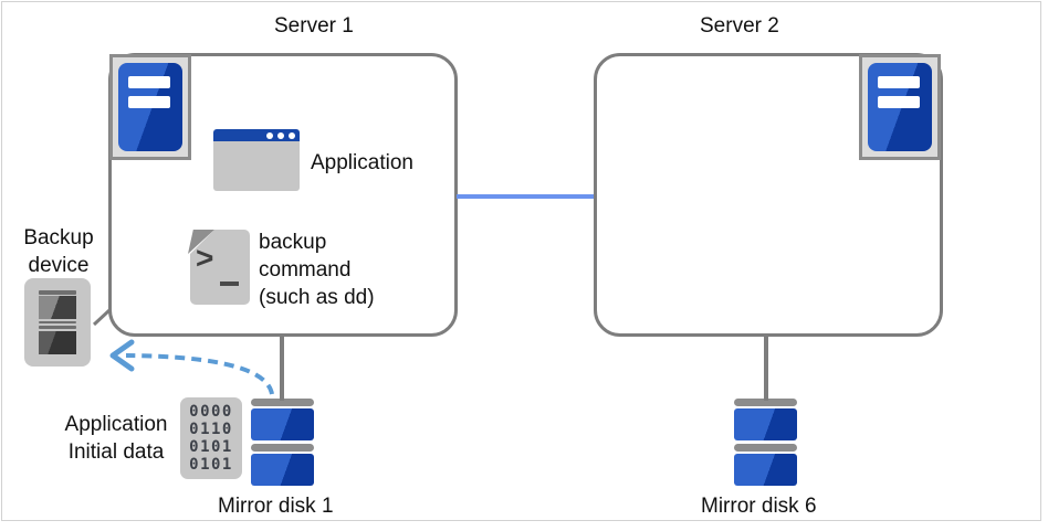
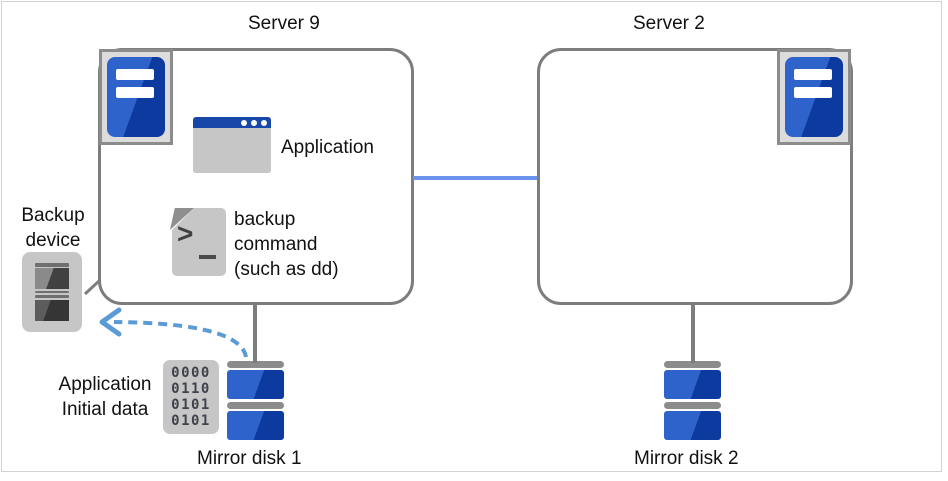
- Server 1
+ Server 9
  Server 2
  Application
  >
  backup
  command
  (such as dd)
  Backup
  device
  Application
  Initial data
  0000
  0110
  0101
  0101
  Mirror disk 1
- Mirror disk 6
+ Mirror disk 2
